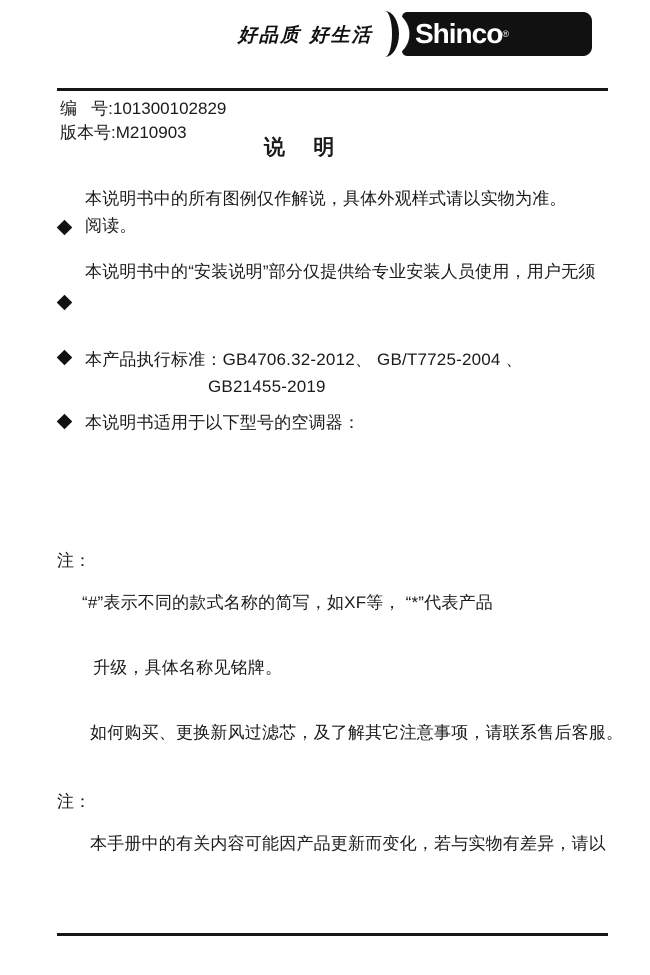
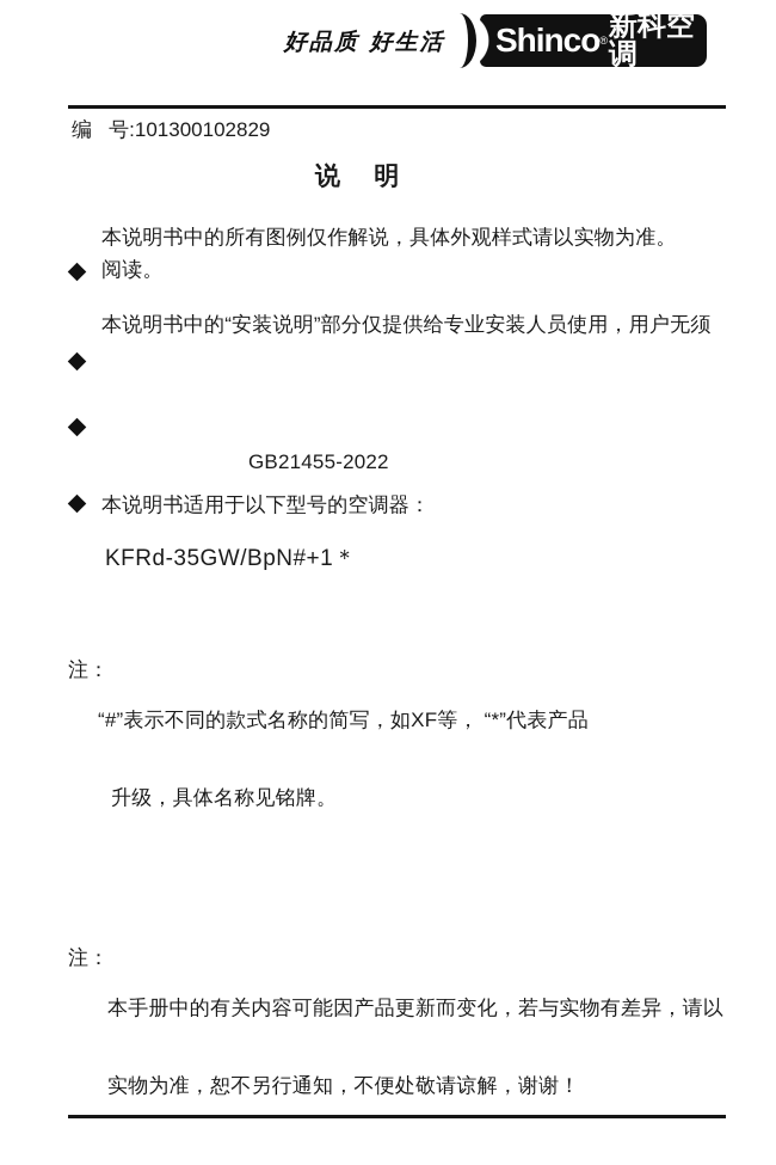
  好品质 好生活
  Shinco
  ®
+ 新科空调
  编 号:101300102829
- 版本号:M210903
  说 明
  本说明书中的所有图例仅作解说，具体外观样式请以实物为准。
  阅读。
  本说明书中的“安装说明”部分仅提供给专业安装人员使用，用户无须
- 本产品执行标准：GB4706.32-2012、 GB/T7725-2004 、
- GB21455-2019
+ GB21455-2022
  本说明书适用于以下型号的空调器：
+ KFRd-35GW/BpN#+1＊
  注：
  “#”表示不同的款式名称的简写，如XF等， “*”代表产品
  升级，具体名称见铭牌。
- 如何购买、更换新风过滤芯，及了解其它注意事项，请联系售后客服。
  注：
  本手册中的有关内容可能因产品更新而变化，若与实物有差异，请以
+ 实物为准，恕不另行通知，不便处敬请谅解，谢谢！
